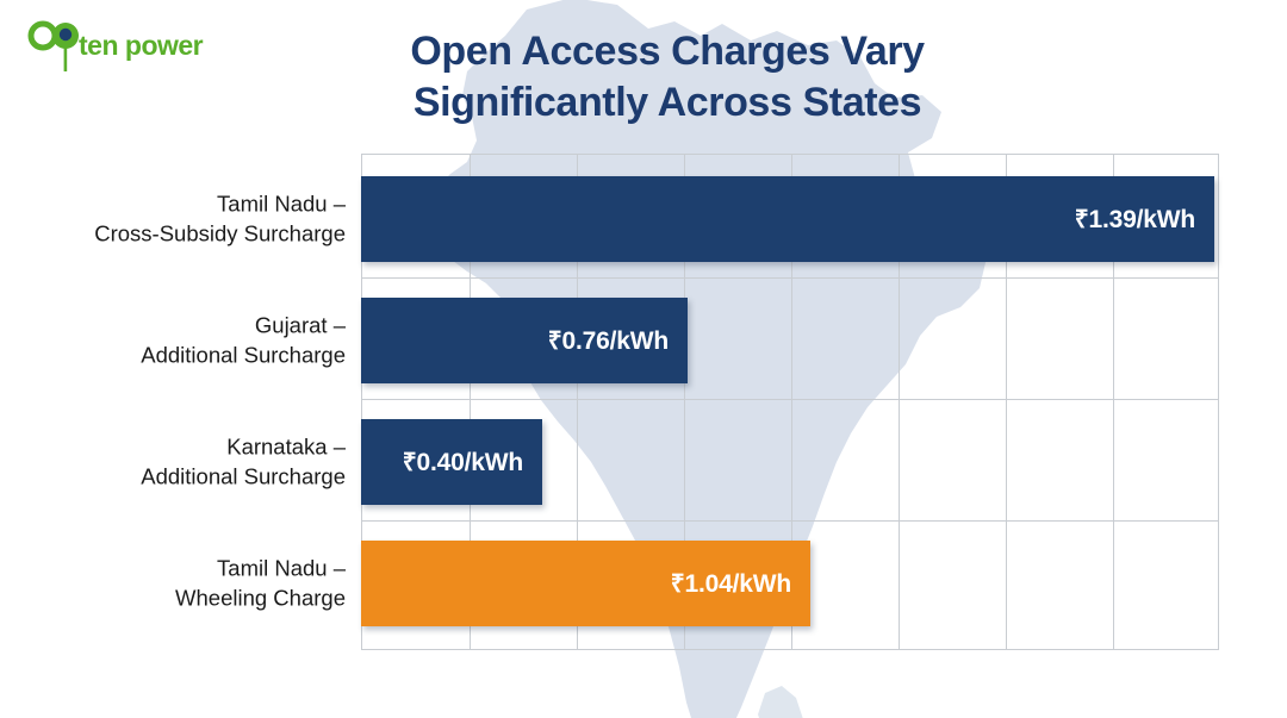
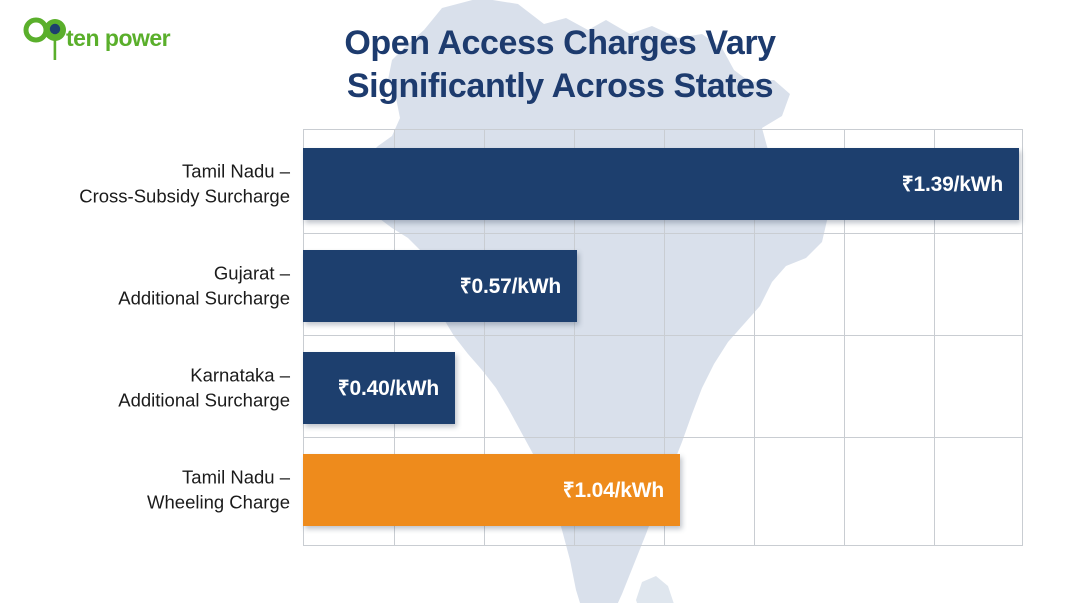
  ten power
  Open Access Charges Vary
  Significantly Across States
  Tamil Nadu –
  Cross-Subsidy Surcharge
  ₹1.39/kWh
  Gujarat –
  Additional Surcharge
- ₹0.76/kWh
+ ₹0.57/kWh
  Karnataka –
  Additional Surcharge
  ₹0.40/kWh
  Tamil Nadu –
  Wheeling Charge
  ₹1.04/kWh
